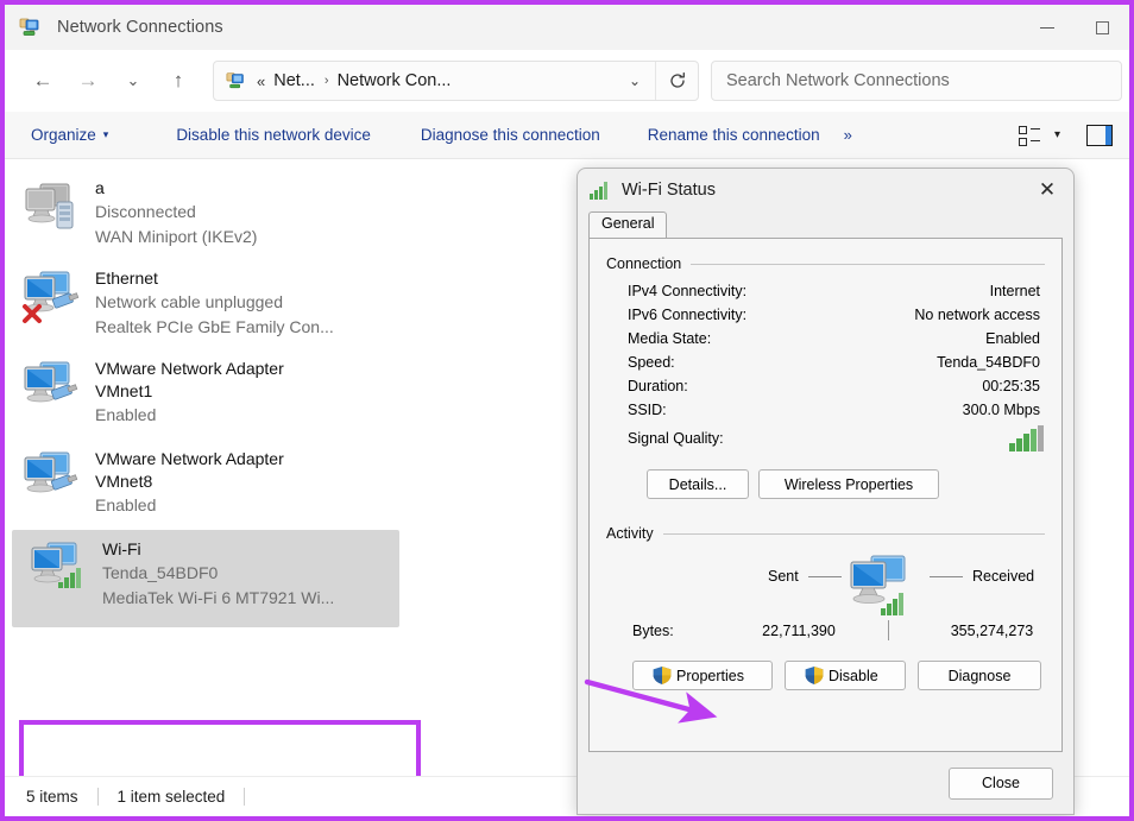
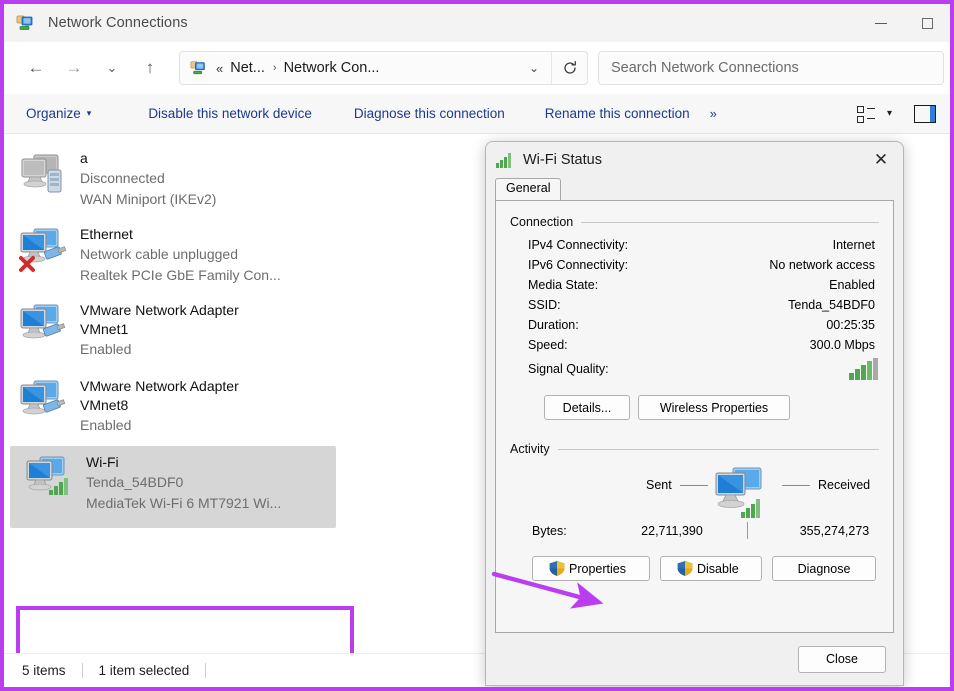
  Network Connections
  ←
  →
  ⌄
  ↑
  «
  Net...
  ›
  Network Con...
  ⌄
  Search Network Connections
  Organize
  ▾
  Disable this network device
  Diagnose this connection
  Rename this connection
  »
  ▾
  a
  Disconnected
  WAN Miniport (IKEv2)
  Ethernet
  Network cable unplugged
  Realtek PCIe GbE Family Con...
  VMware Network Adapter
  VMnet1
  Enabled
  VMware Network Adapter
  VMnet8
  Enabled
  Wi-Fi
  Tenda_54BDF0
  MediaTek Wi-Fi 6 MT7921 Wi...
  5 items
  1 item selected
  Wi-Fi Status
  ✕
  General
  Connection
  IPv4 Connectivity:	Internet
  IPv6 Connectivity:	No network access
  Media State:	Enabled
- Speed:	Tenda_54BDF0
+ SSID:	Tenda_54BDF0
  Duration:	00:25:35
- SSID:	300.0 Mbps
+ Speed:	300.0 Mbps
  Signal Quality:
  Details...
  Wireless Properties
  Activity
  Sent
  Received
  Bytes:
  22,711,390
  355,274,273
  Properties
  Disable
  Diagnose
  Close
